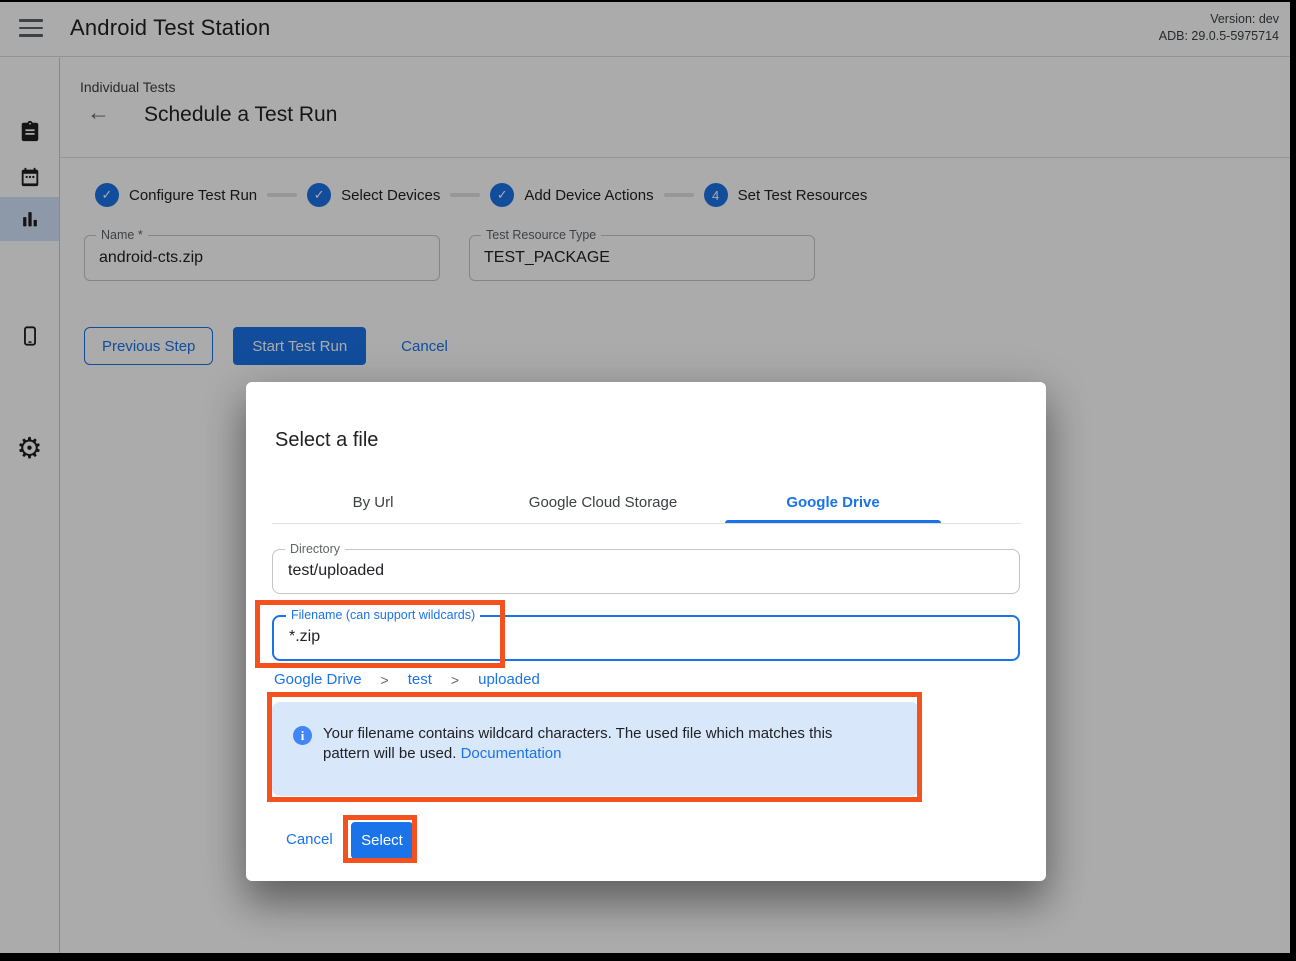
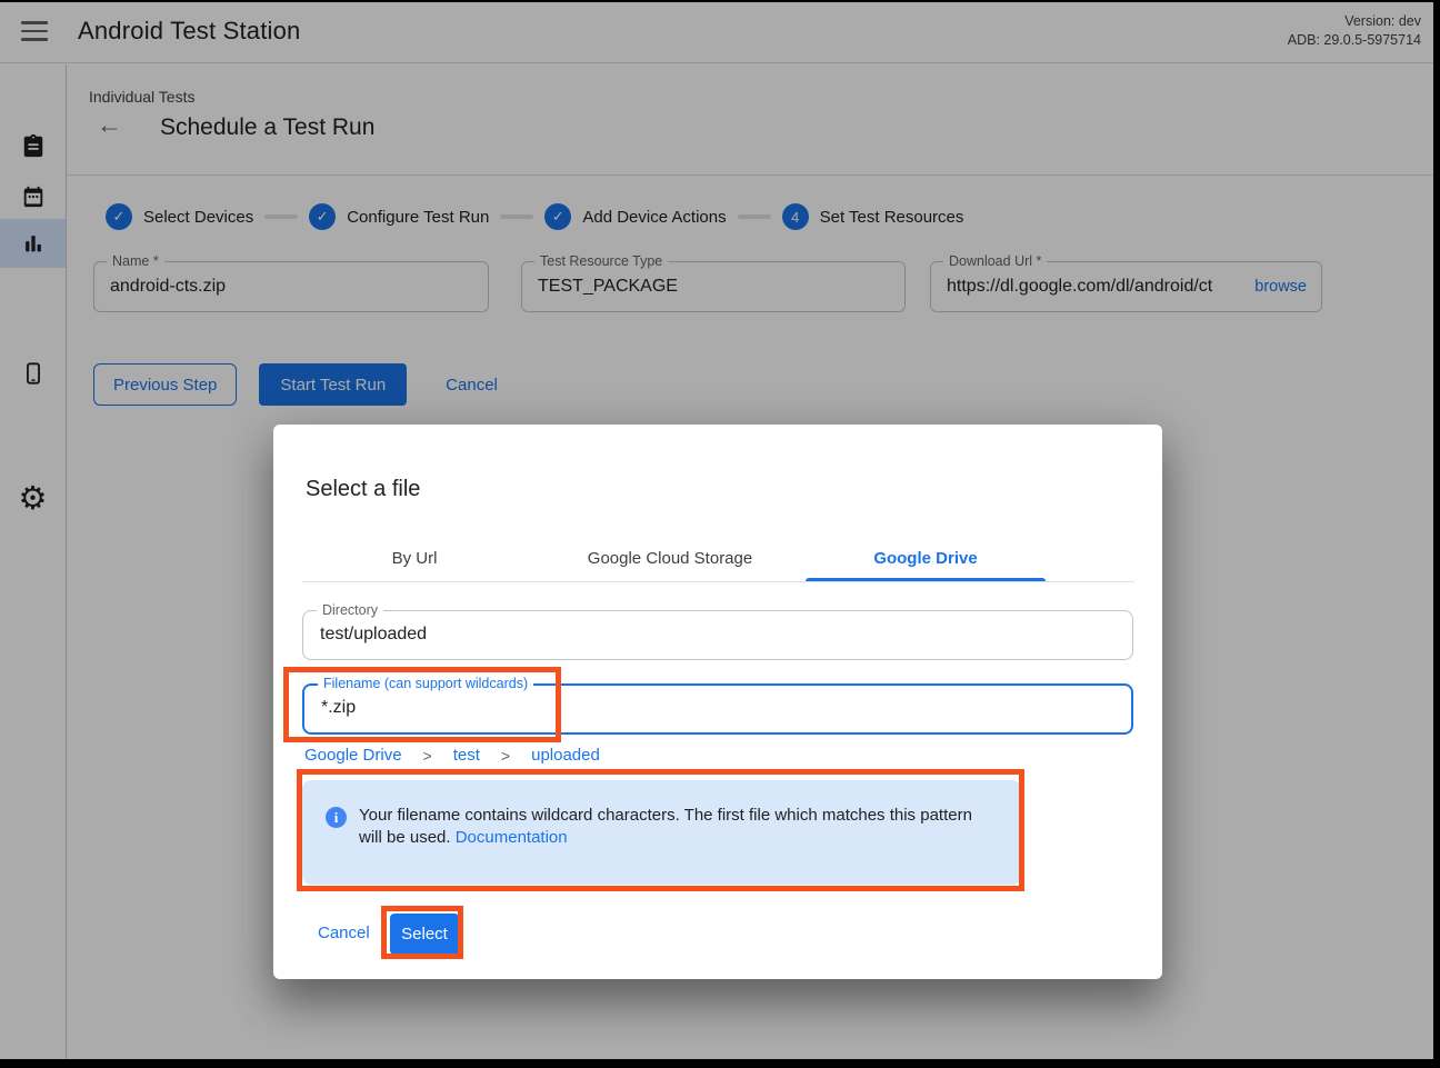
  Android Test Station
  Version: dev
  ADB: 29.0.5-5975714
  ⚙
  Individual Tests
  ←
  Schedule a Test Run
  ✓
- Configure Test Run
+ Select Devices
  ✓
- Select Devices
+ Configure Test Run
  ✓
  Add Device Actions
  4
  Set Test Resources
  Name *
  android-cts.zip
  Test Resource Type
  TEST_PACKAGE
+ Download Url *
+ https://dl.google.com/dl/android/ct
+ browse
  Previous Step
  Start Test Run
  Cancel
  Select a file
  By Url
  Google Cloud Storage
  Google Drive
  Directory
  test/uploaded
  Filename (can support wildcards)
  *.zip
  Google Drive
  >
  test
  >
  uploaded
  i
- Your filename contains wildcard characters. The used file which matches this pattern will be used. Documentation
+ Your filename contains wildcard characters. The first file which matches this pattern will be used. Documentation
  Cancel
  Select
